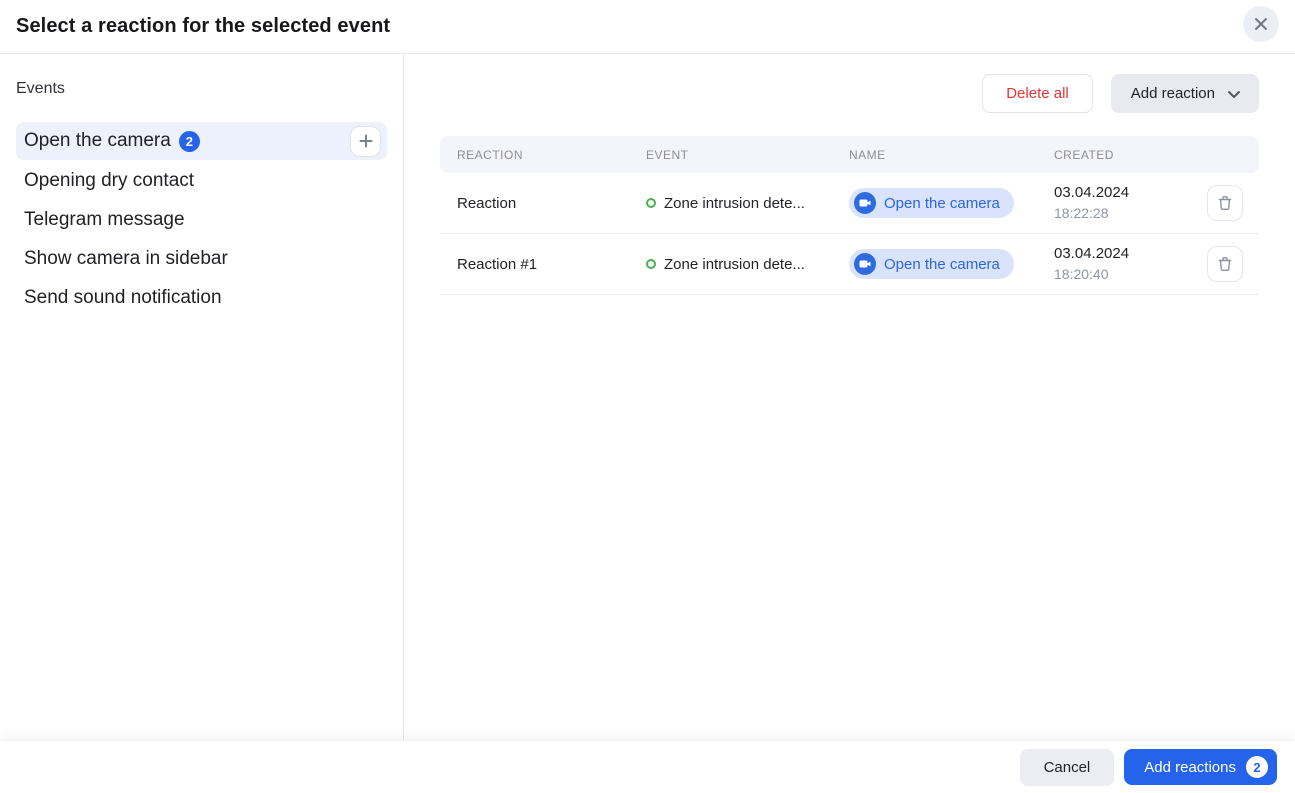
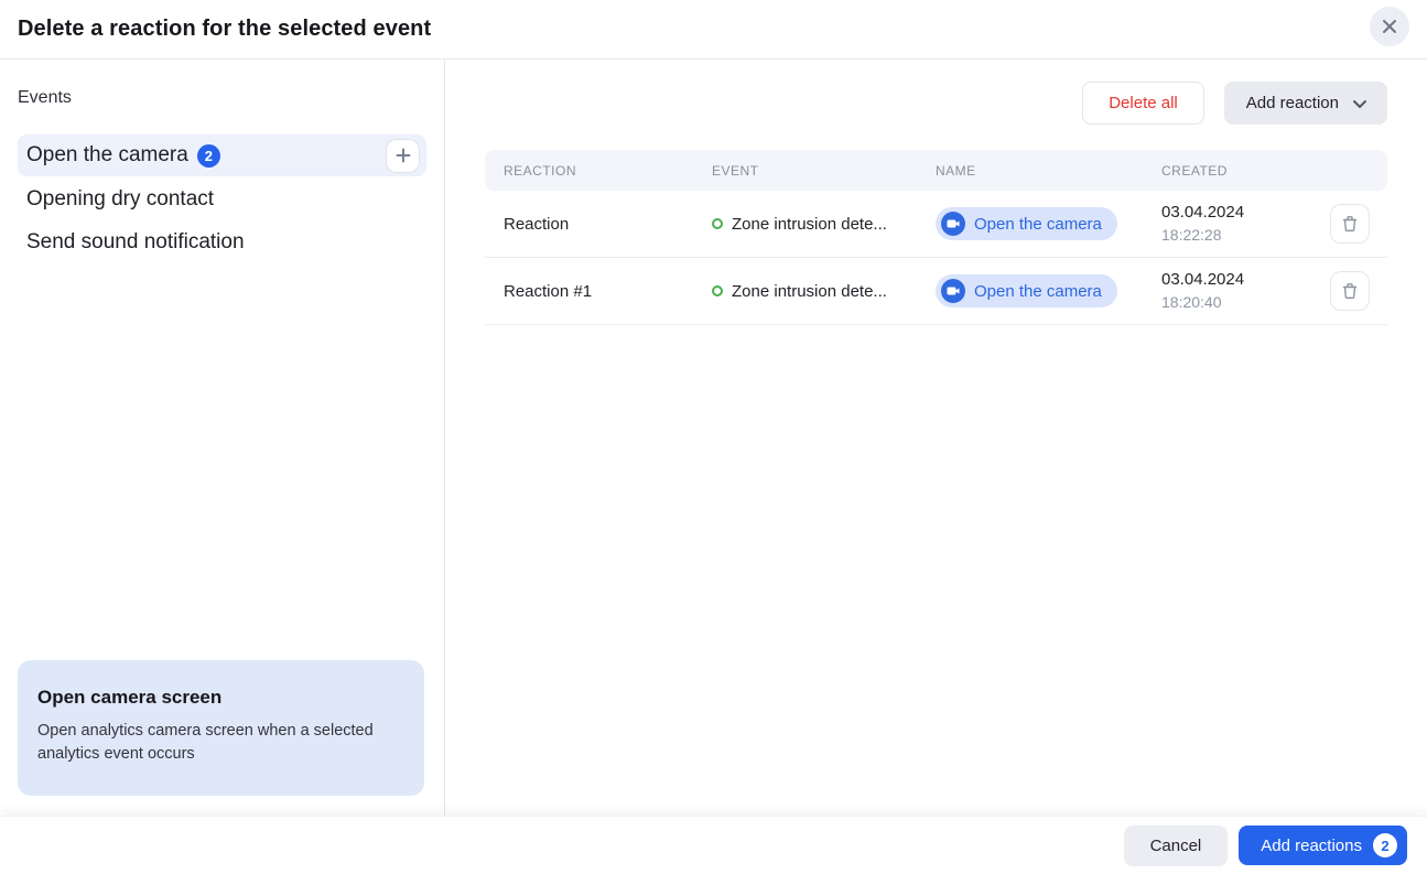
- Select a reaction for the selected event
+ Delete a reaction for the selected event
  Events
  Open the camera
  2
  Opening dry contact
- Telegram message
- Show camera in sidebar
  Send sound notification
+ Open camera screen
+ Open analytics camera screen when a selected analytics event occurs
  Delete all
  Add reaction
  REACTION
  EVENT
  NAME
  CREATED
  Reaction
  Zone intrusion dete...
  Open the camera
  03.04.2024
  18:22:28
  Reaction #1
  Zone intrusion dete...
  Open the camera
  03.04.2024
  18:20:40
  Cancel
  Add reactions
  2
